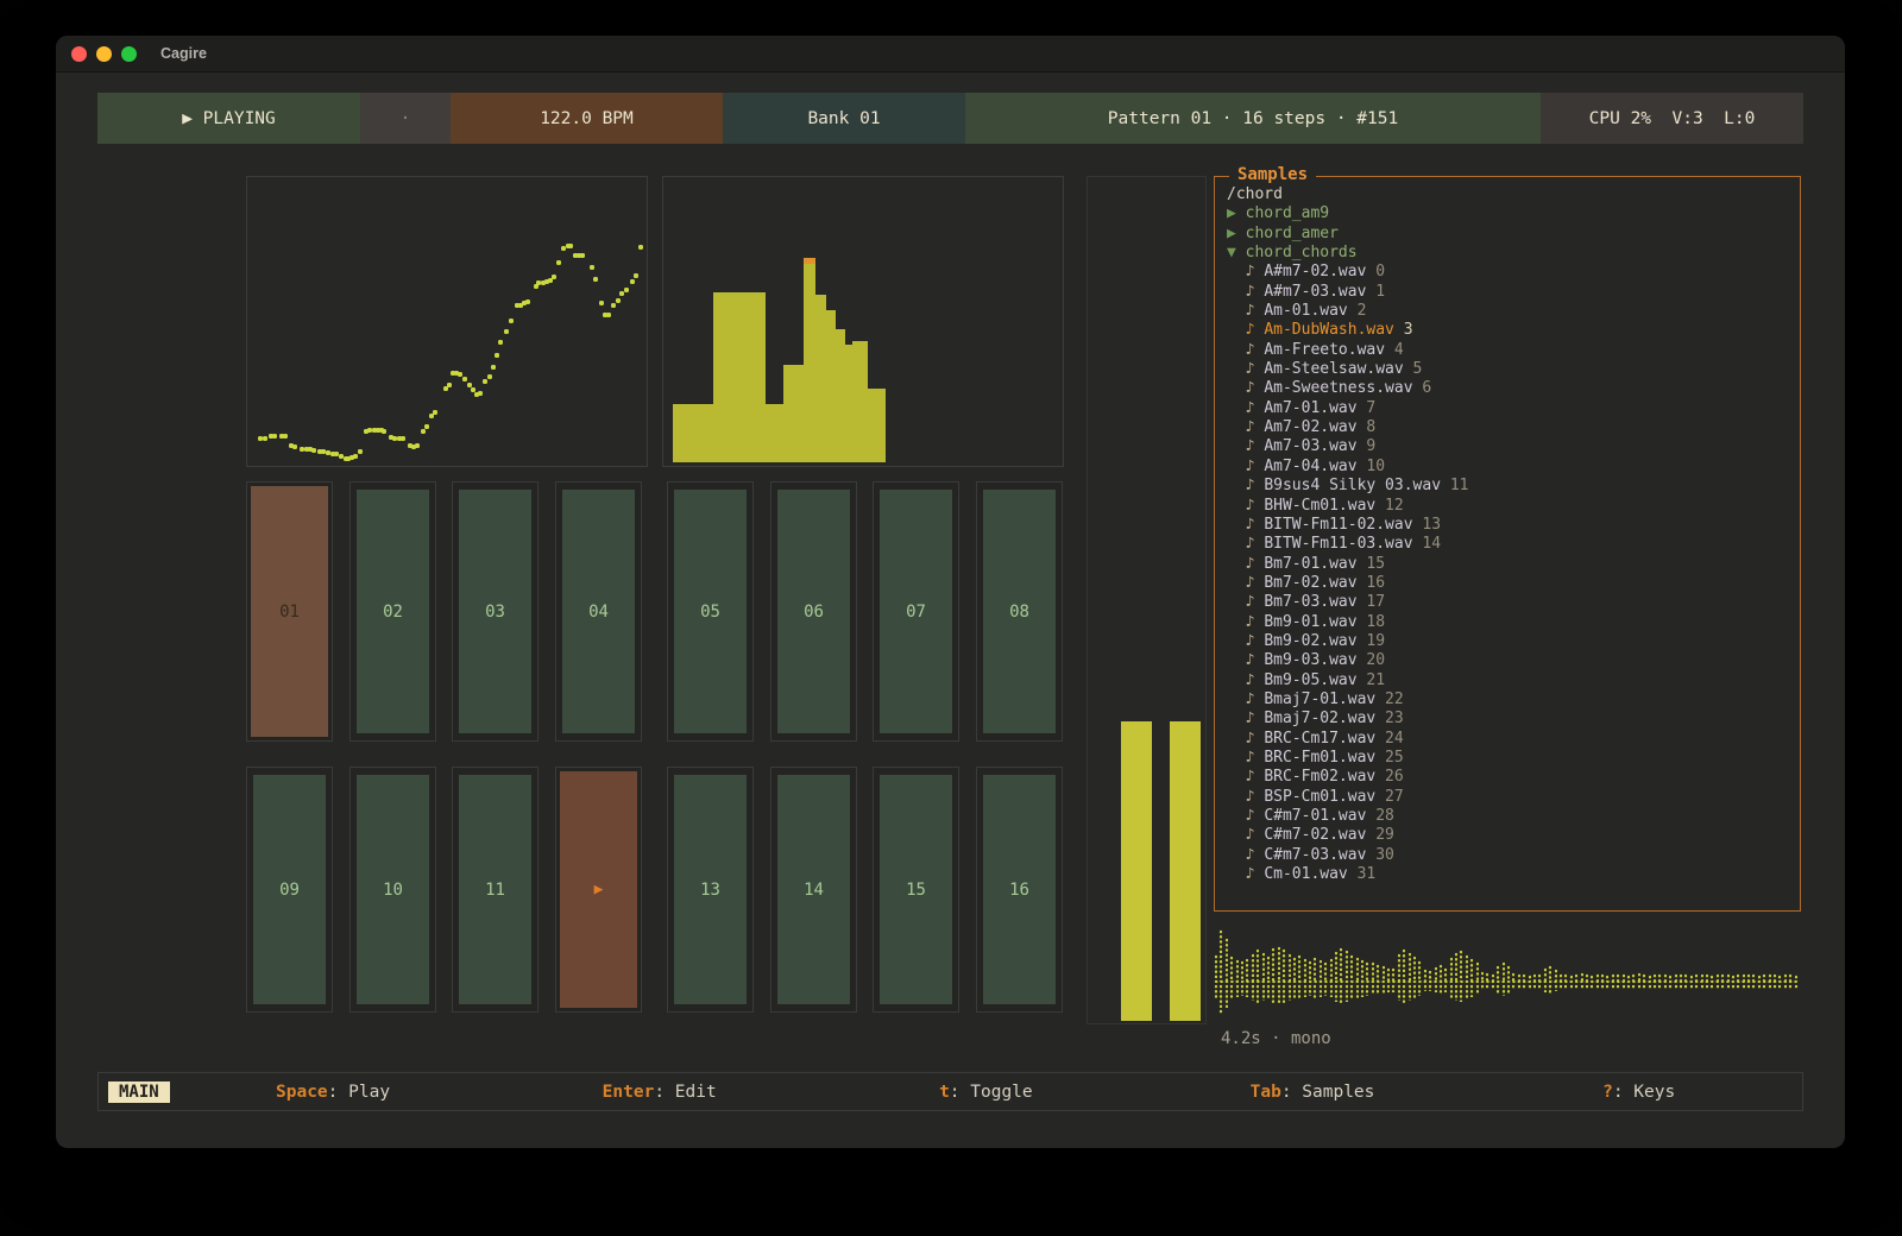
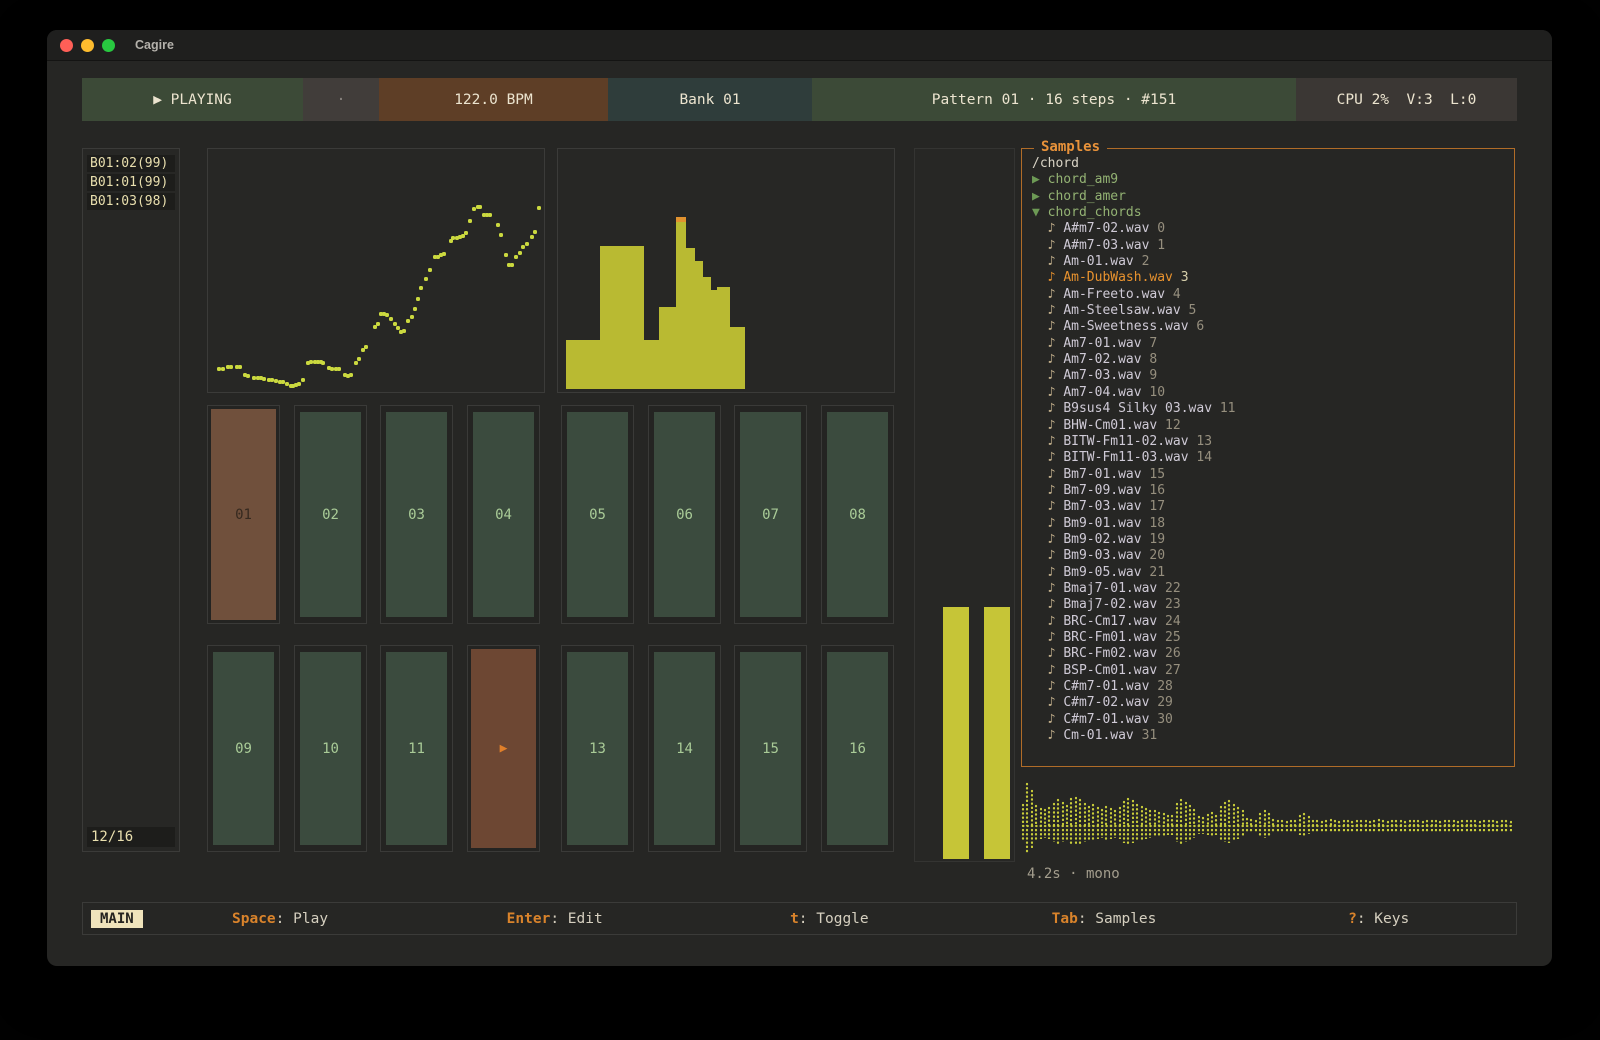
  Cagire
  ▶ PLAYING
  ·
  122.0 BPM
  Bank 01
  Pattern 01 · 16 steps · #151
  CPU 2% V:3 L:0
+ B01:02(99)
+ B01:01(99)
+ B01:03(98)
+ 12/16
  01
  02
  03
  04
  05
  06
  07
  08
  09
  10
  11
  ▶
  13
  14
  15
  16
  Samples
  /chord
  ▶ chord_am9
  ▶ chord_amer
  ▼ chord_chords
  ♪ A#m7-02.wav 0
  ♪ A#m7-03.wav 1
  ♪ Am-01.wav 2
  ♪ Am-DubWash.wav 3
  ♪ Am-Freeto.wav 4
  ♪ Am-Steelsaw.wav 5
  ♪ Am-Sweetness.wav 6
  ♪ Am7-01.wav 7
  ♪ Am7-02.wav 8
  ♪ Am7-03.wav 9
  ♪ Am7-04.wav 10
  ♪ B9sus4 Silky 03.wav 11
  ♪ BHW-Cm01.wav 12
  ♪ BITW-Fm11-02.wav 13
  ♪ BITW-Fm11-03.wav 14
  ♪ Bm7-01.wav 15
- ♪ Bm7-02.wav 16
+ ♪ Bm7-09.wav 16
  ♪ Bm7-03.wav 17
  ♪ Bm9-01.wav 18
  ♪ Bm9-02.wav 19
  ♪ Bm9-03.wav 20
  ♪ Bm9-05.wav 21
  ♪ Bmaj7-01.wav 22
  ♪ Bmaj7-02.wav 23
  ♪ BRC-Cm17.wav 24
  ♪ BRC-Fm01.wav 25
  ♪ BRC-Fm02.wav 26
  ♪ BSP-Cm01.wav 27
  ♪ C#m7-01.wav 28
  ♪ C#m7-02.wav 29
- ♪ C#m7-03.wav 30
+ ♪ C#m7-01.wav 30
  ♪ Cm-01.wav 31
  4.2s · mono
  MAIN
  Space: Play
  Enter: Edit
  t: Toggle
  Tab: Samples
  ?: Keys
